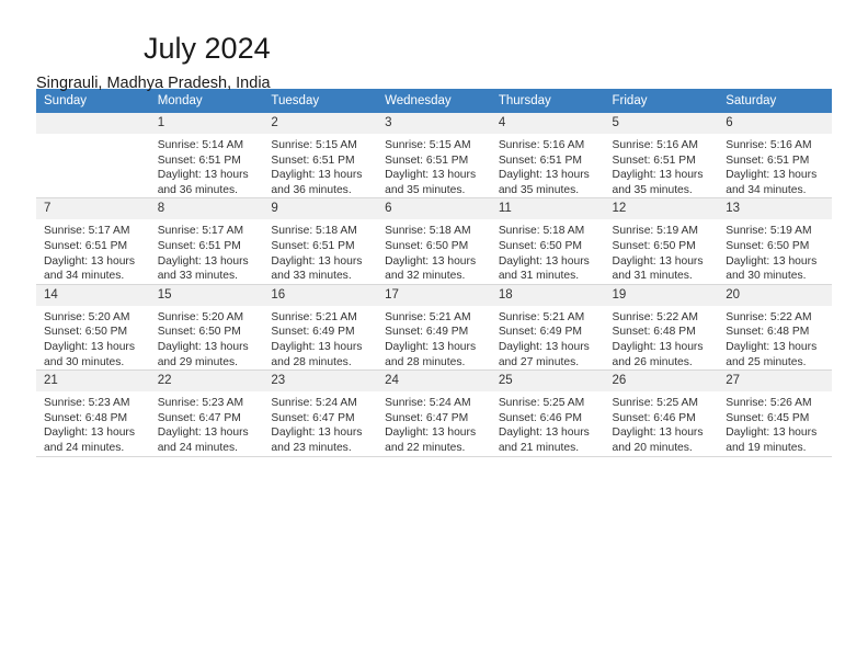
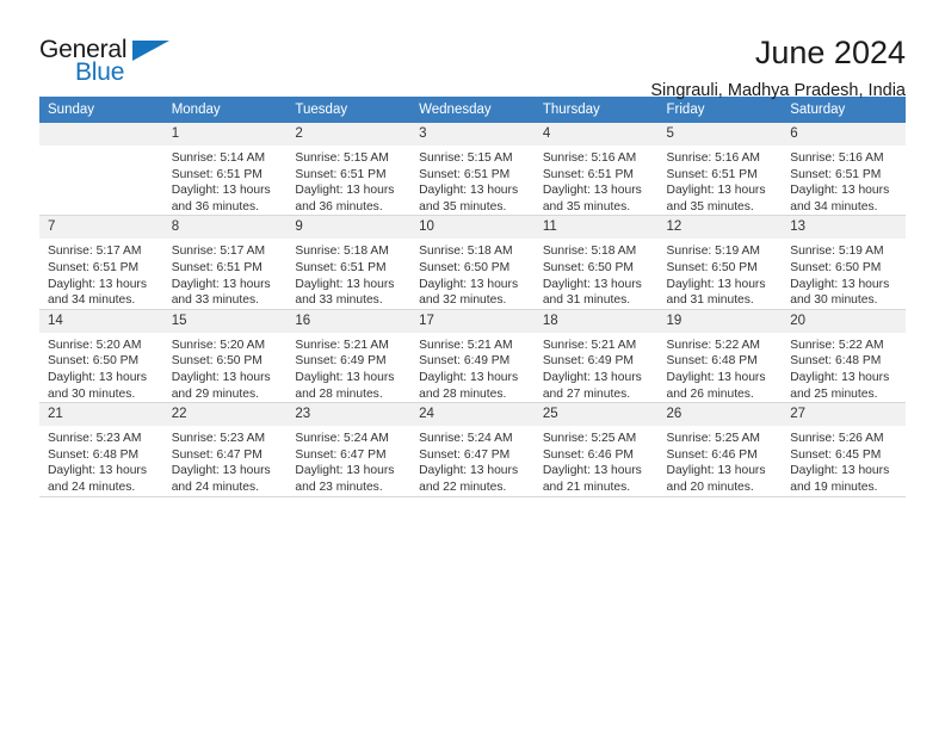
+ General
+ Blue
- July 2024
+ June 2024
  Singrauli, Madhya Pradesh, India
  Sunday	Monday	Tuesday	Wednesday	Thursday	Friday	Saturday
  	1Sunrise: 5:14 AMSunset: 6:51 PMDaylight: 13 hoursand 36 minutes.	2Sunrise: 5:15 AMSunset: 6:51 PMDaylight: 13 hoursand 36 minutes.	3Sunrise: 5:15 AMSunset: 6:51 PMDaylight: 13 hoursand 35 minutes.	4Sunrise: 5:16 AMSunset: 6:51 PMDaylight: 13 hoursand 35 minutes.	5Sunrise: 5:16 AMSunset: 6:51 PMDaylight: 13 hoursand 35 minutes.	6Sunrise: 5:16 AMSunset: 6:51 PMDaylight: 13 hoursand 34 minutes.
- 7Sunrise: 5:17 AMSunset: 6:51 PMDaylight: 13 hoursand 34 minutes.	8Sunrise: 5:17 AMSunset: 6:51 PMDaylight: 13 hoursand 33 minutes.	9Sunrise: 5:18 AMSunset: 6:51 PMDaylight: 13 hoursand 33 minutes.	6Sunrise: 5:18 AMSunset: 6:50 PMDaylight: 13 hoursand 32 minutes.	11Sunrise: 5:18 AMSunset: 6:50 PMDaylight: 13 hoursand 31 minutes.	12Sunrise: 5:19 AMSunset: 6:50 PMDaylight: 13 hoursand 31 minutes.	13Sunrise: 5:19 AMSunset: 6:50 PMDaylight: 13 hoursand 30 minutes.
+ 7Sunrise: 5:17 AMSunset: 6:51 PMDaylight: 13 hoursand 34 minutes.	8Sunrise: 5:17 AMSunset: 6:51 PMDaylight: 13 hoursand 33 minutes.	9Sunrise: 5:18 AMSunset: 6:51 PMDaylight: 13 hoursand 33 minutes.	10Sunrise: 5:18 AMSunset: 6:50 PMDaylight: 13 hoursand 32 minutes.	11Sunrise: 5:18 AMSunset: 6:50 PMDaylight: 13 hoursand 31 minutes.	12Sunrise: 5:19 AMSunset: 6:50 PMDaylight: 13 hoursand 31 minutes.	13Sunrise: 5:19 AMSunset: 6:50 PMDaylight: 13 hoursand 30 minutes.
  14Sunrise: 5:20 AMSunset: 6:50 PMDaylight: 13 hoursand 30 minutes.	15Sunrise: 5:20 AMSunset: 6:50 PMDaylight: 13 hoursand 29 minutes.	16Sunrise: 5:21 AMSunset: 6:49 PMDaylight: 13 hoursand 28 minutes.	17Sunrise: 5:21 AMSunset: 6:49 PMDaylight: 13 hoursand 28 minutes.	18Sunrise: 5:21 AMSunset: 6:49 PMDaylight: 13 hoursand 27 minutes.	19Sunrise: 5:22 AMSunset: 6:48 PMDaylight: 13 hoursand 26 minutes.	20Sunrise: 5:22 AMSunset: 6:48 PMDaylight: 13 hoursand 25 minutes.
  21Sunrise: 5:23 AMSunset: 6:48 PMDaylight: 13 hoursand 24 minutes.	22Sunrise: 5:23 AMSunset: 6:47 PMDaylight: 13 hoursand 24 minutes.	23Sunrise: 5:24 AMSunset: 6:47 PMDaylight: 13 hoursand 23 minutes.	24Sunrise: 5:24 AMSunset: 6:47 PMDaylight: 13 hoursand 22 minutes.	25Sunrise: 5:25 AMSunset: 6:46 PMDaylight: 13 hoursand 21 minutes.	26Sunrise: 5:25 AMSunset: 6:46 PMDaylight: 13 hoursand 20 minutes.	27Sunrise: 5:26 AMSunset: 6:45 PMDaylight: 13 hoursand 19 minutes.
